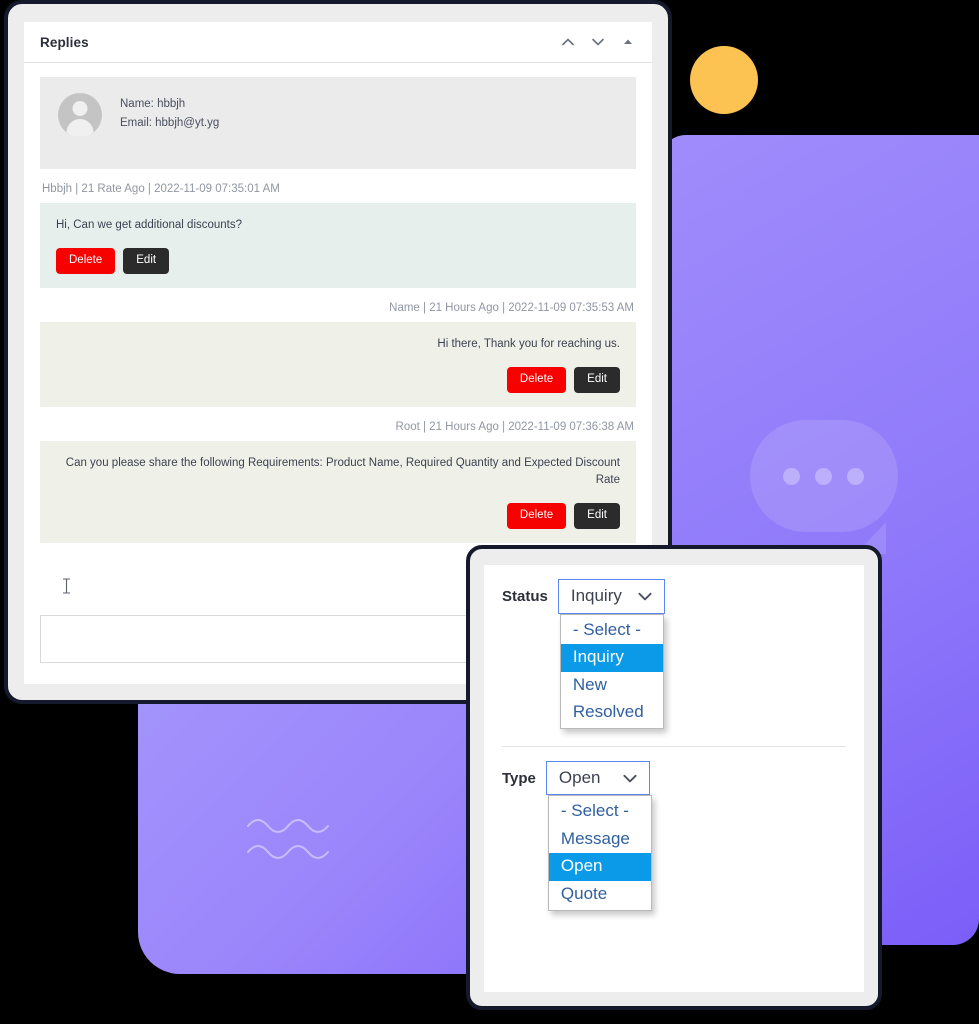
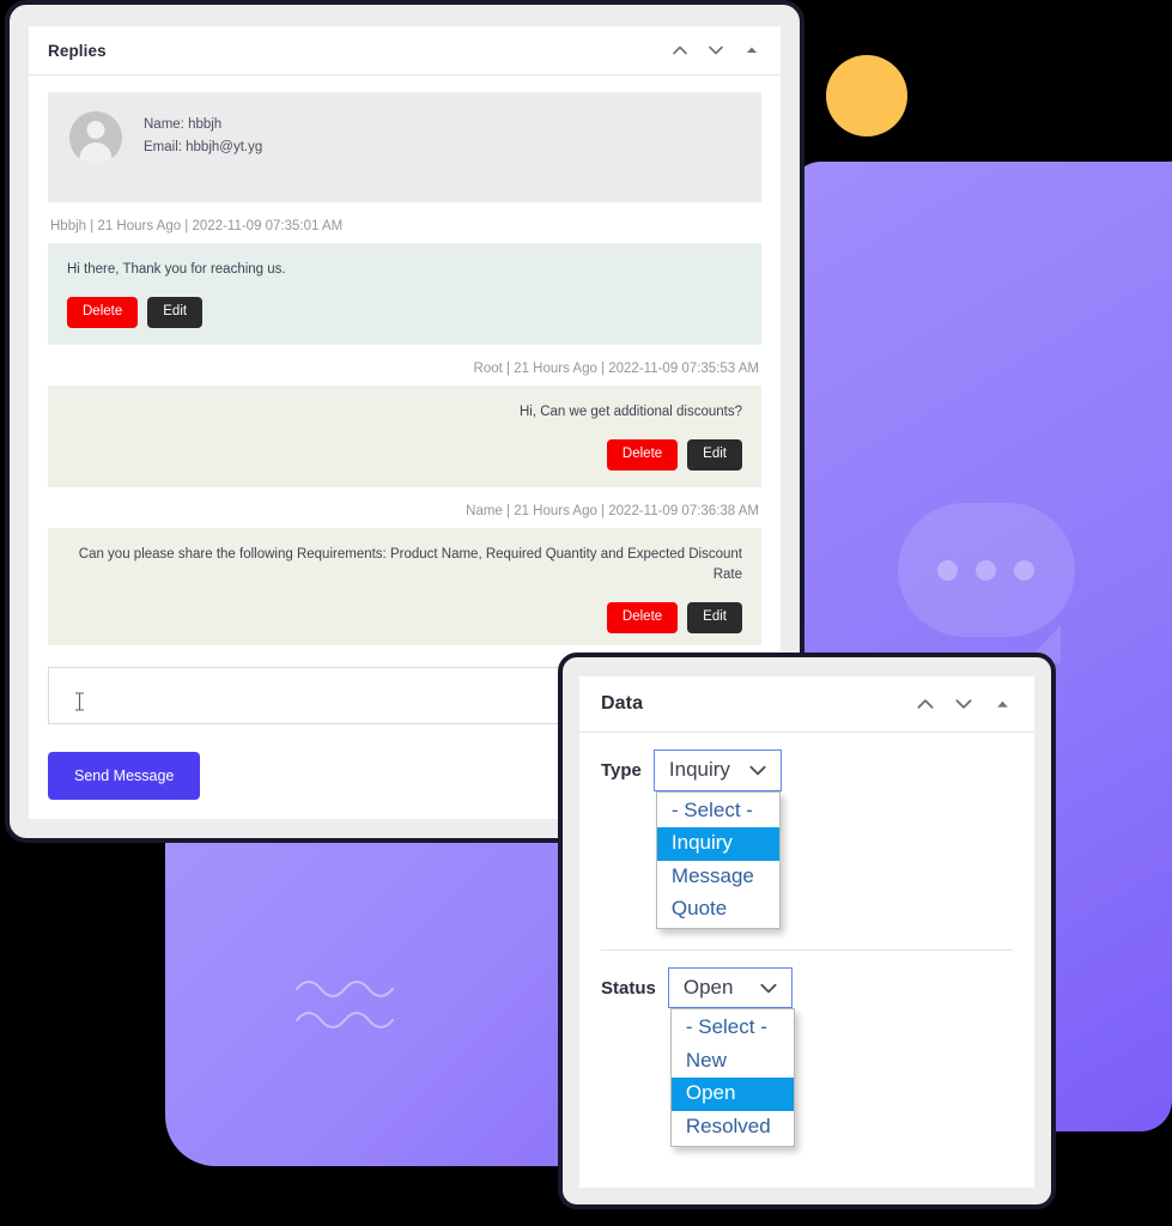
  Replies
  Name: hbbjh
  Email: hbbjh@yt.yg
- Hbbjh | 21 Rate Ago | 2022-11-09 07:35:01 AM
+ Hbbjh | 21 Hours Ago | 2022-11-09 07:35:01 AM
- Hi, Can we get additional discounts?
+ Hi there, Thank you for reaching us.
  Delete
  Edit
- Name | 21 Hours Ago | 2022-11-09 07:35:53 AM
+ Root | 21 Hours Ago | 2022-11-09 07:35:53 AM
- Hi there, Thank you for reaching us.
+ Hi, Can we get additional discounts?
  Delete
  Edit
- Root | 21 Hours Ago | 2022-11-09 07:36:38 AM
+ Name | 21 Hours Ago | 2022-11-09 07:36:38 AM
  Can you please share the following Requirements: Product Name, Required Quantity and Expected Discount Rate
  Delete
  Edit
+ Send Message
+ Data
- Status
+ Type
  Inquiry
  - Select -
  Inquiry
- New
+ Message
- Resolved
+ Quote
- Type
+ Status
  Open
  - Select -
- Message
+ New
  Open
- Quote
+ Resolved
